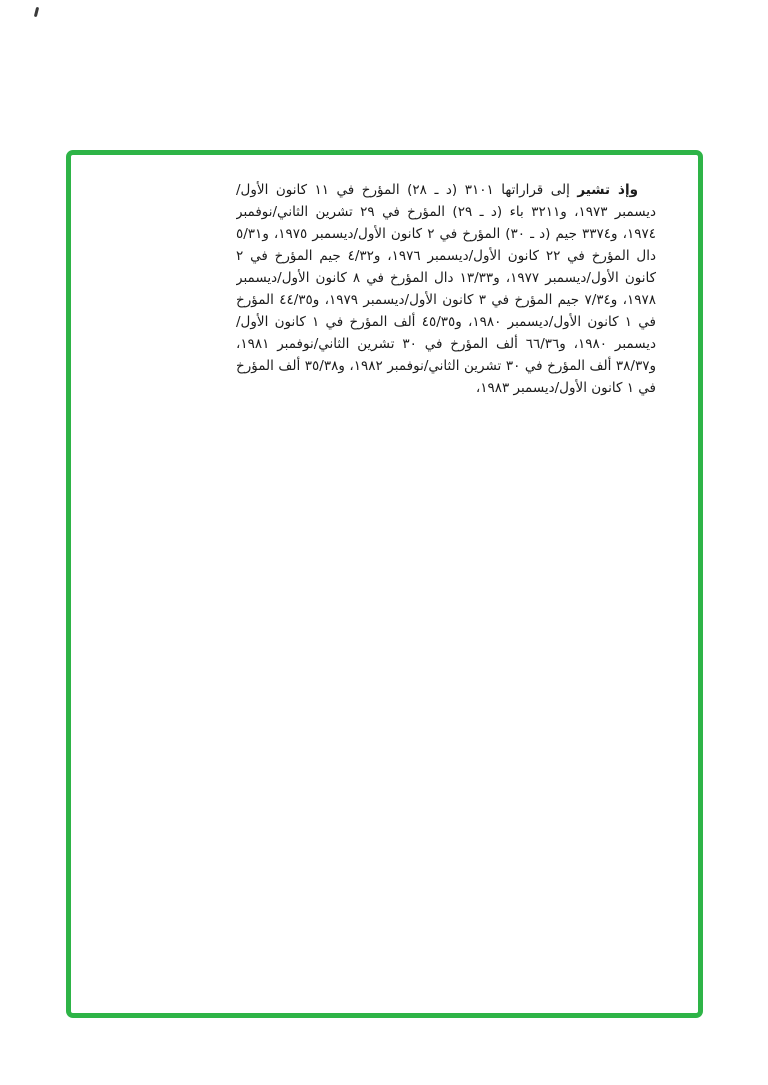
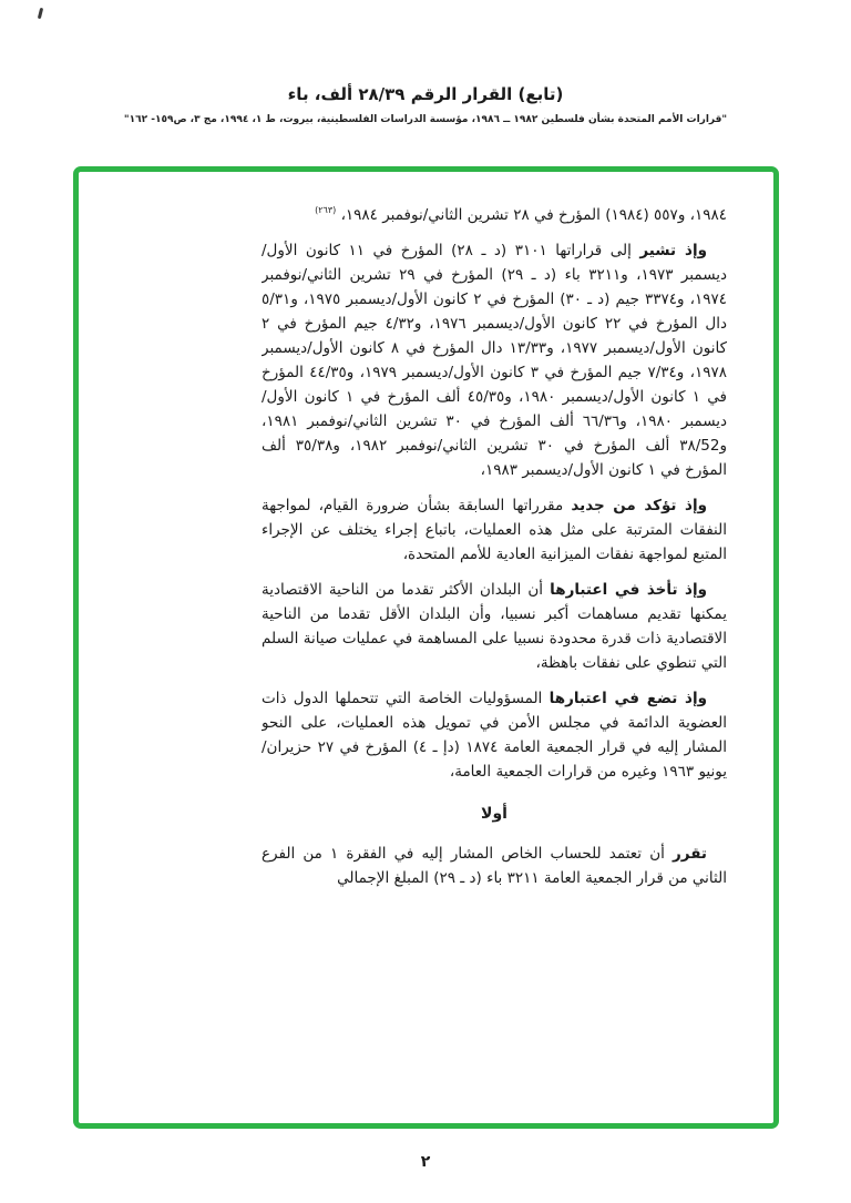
+ (تابع) القرار الرقم ٢٨/٣٩ ألف، باء
+ "قرارات الأمم المتحدة بشأن فلسطين ١٩٨٢ ــ ١٩٨٦، مؤسسة الدراسات الفلسطينية، بيروت، ط ١، ١٩٩٤، مج ٣، ص١٥٩- ١٦٢"
+ ١٩٨٤، و٥٥٧ (١٩٨٤) المؤرخ في ٢٨ تشرين الثاني/نوفمبر ١٩٨٤، (٢٦٣)
- وإذ تشير إلى قراراتها ٣١٠١ (د ـ ٢٨) المؤرخ في ١١ كانون الأول/ديسمبر ١٩٧٣، و٣٢١١ باء (د ـ ٢٩) المؤرخ في ٢٩ تشرين الثاني/نوفمبر ١٩٧٤، و٣٣٧٤ جيم (د ـ ٣٠) المؤرخ في ٢ كانون الأول/ديسمبر ١٩٧٥، و٥/٣١ دال المؤرخ في ٢٢ كانون الأول/ديسمبر ١٩٧٦، و٤/٣٢ جيم المؤرخ في ٢ كانون الأول/ديسمبر ١٩٧٧، و١٣/٣٣ دال المؤرخ في ٨ كانون الأول/ديسمبر ١٩٧٨، و٧/٣٤ جيم المؤرخ في ٣ كانون الأول/ديسمبر ١٩٧٩، و٤٤/٣٥ المؤرخ في ١ كانون الأول/ديسمبر ١٩٨٠، و٤٥/٣٥ ألف المؤرخ في ١ كانون الأول/ديسمبر ١٩٨٠، و٦٦/٣٦ ألف المؤرخ في ٣٠ تشرين الثاني/نوفمبر ١٩٨١، و٣٨/٣٧ ألف المؤرخ في ٣٠ تشرين الثاني/نوفمبر ١٩٨٢، و٣٥/٣٨ ألف المؤرخ في ١ كانون الأول/ديسمبر ١٩٨٣،
+ وإذ تشير إلى قراراتها ٣١٠١ (د ـ ٢٨) المؤرخ في ١١ كانون الأول/ديسمبر ١٩٧٣، و٣٢١١ باء (د ـ ٢٩) المؤرخ في ٢٩ تشرين الثاني/نوفمبر ١٩٧٤، و٣٣٧٤ جيم (د ـ ٣٠) المؤرخ في ٢ كانون الأول/ديسمبر ١٩٧٥، و٥/٣١ دال المؤرخ في ٢٢ كانون الأول/ديسمبر ١٩٧٦، و٤/٣٢ جيم المؤرخ في ٢ كانون الأول/ديسمبر ١٩٧٧، و١٣/٣٣ دال المؤرخ في ٨ كانون الأول/ديسمبر ١٩٧٨، و٧/٣٤ جيم المؤرخ في ٣ كانون الأول/ديسمبر ١٩٧٩، و٤٤/٣٥ المؤرخ في ١ كانون الأول/ديسمبر ١٩٨٠، و٤٥/٣٥ ألف المؤرخ في ١ كانون الأول/ديسمبر ١٩٨٠، و٦٦/٣٦ ألف المؤرخ في ٣٠ تشرين الثاني/نوفمبر ١٩٨١، و٣٨/52 ألف المؤرخ في ٣٠ تشرين الثاني/نوفمبر ١٩٨٢، و٣٥/٣٨ ألف المؤرخ في ١ كانون الأول/ديسمبر ١٩٨٣،
+ وإذ تؤكد من جديد مقرراتها السابقة بشأن ضرورة القيام، لمواجهة النفقات المترتبة على مثل هذه العمليات، باتباع إجراء يختلف عن الإجراء المتبع لمواجهة نفقات الميزانية العادية للأمم المتحدة،
+ وإذ تأخذ في اعتبارها أن البلدان الأكثر تقدما من الناحية الاقتصادية يمكنها تقديم مساهمات أكبر نسبيا، وأن البلدان الأقل تقدما من الناحية الاقتصادية ذات قدرة محدودة نسبيا على المساهمة في عمليات صيانة السلم التي تنطوي على نفقات باهظة،
+ وإذ تضع في اعتبارها المسؤوليات الخاصة التي تتحملها الدول ذات العضوية الدائمة في مجلس الأمن في تمويل هذه العمليات، على النحو المشار إليه في قرار الجمعية العامة ١٨٧٤ (دإ ـ ٤) المؤرخ في ٢٧ حزيران/يونيو ١٩٦٣ وغيره من قرارات الجمعية العامة،
+ أولا
+ تقرر أن تعتمد للحساب الخاص المشار إليه في الفقرة ١ من الفرع الثاني من قرار الجمعية العامة ٣٢١١ باء (د ـ ٢٩) المبلغ الإجمالي
+ ٢
